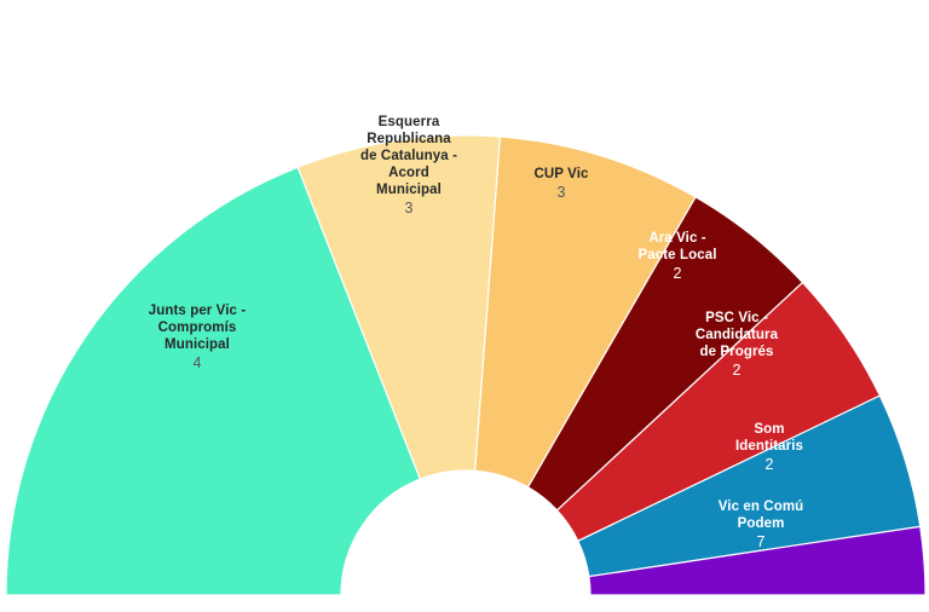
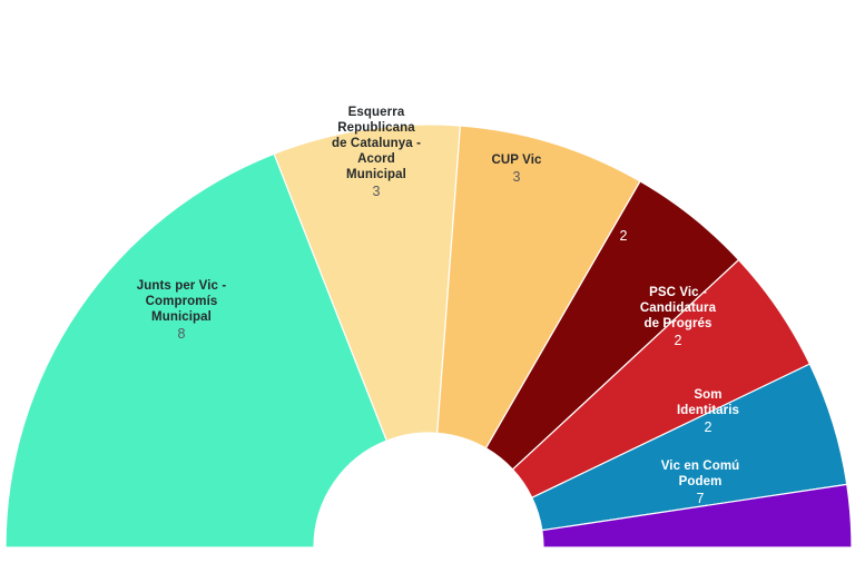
  Junts per Vic -
  Compromís
  Municipal
- 4
+ 8
  Esquerra
  Republicana
  de Catalunya -
  Acord
  Municipal
  3
  CUP Vic
  3
- Ara Vic -
- Pacte Local
  2
  PSC Vic -
  Candidatura
  de Progrés
  2
  Som
  Identitaris
  2
  Vic en Comú
  Podem
  7
